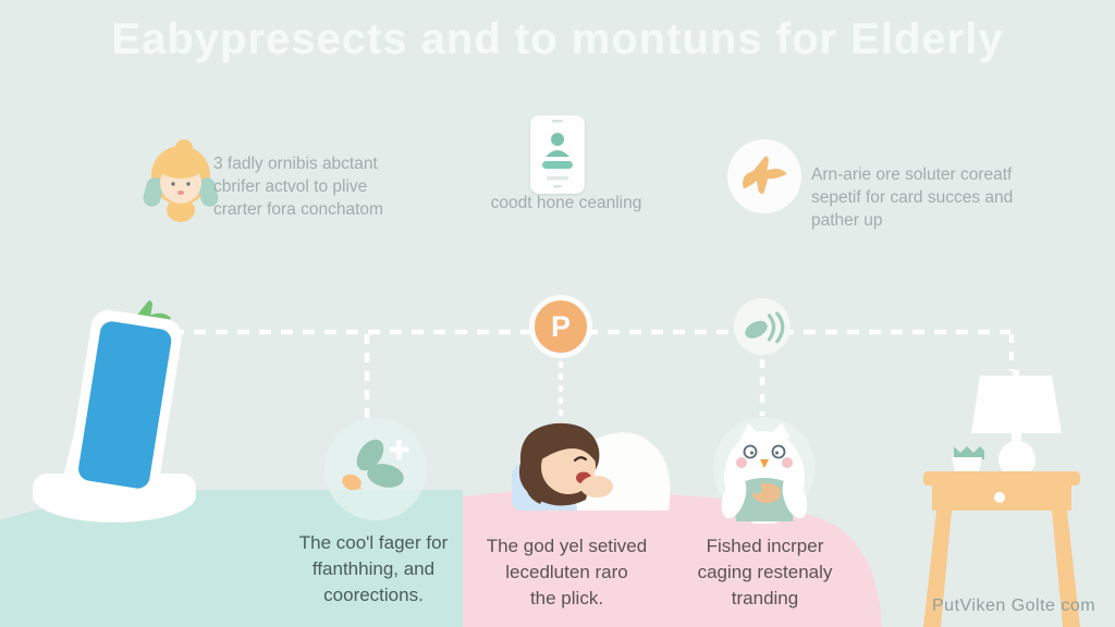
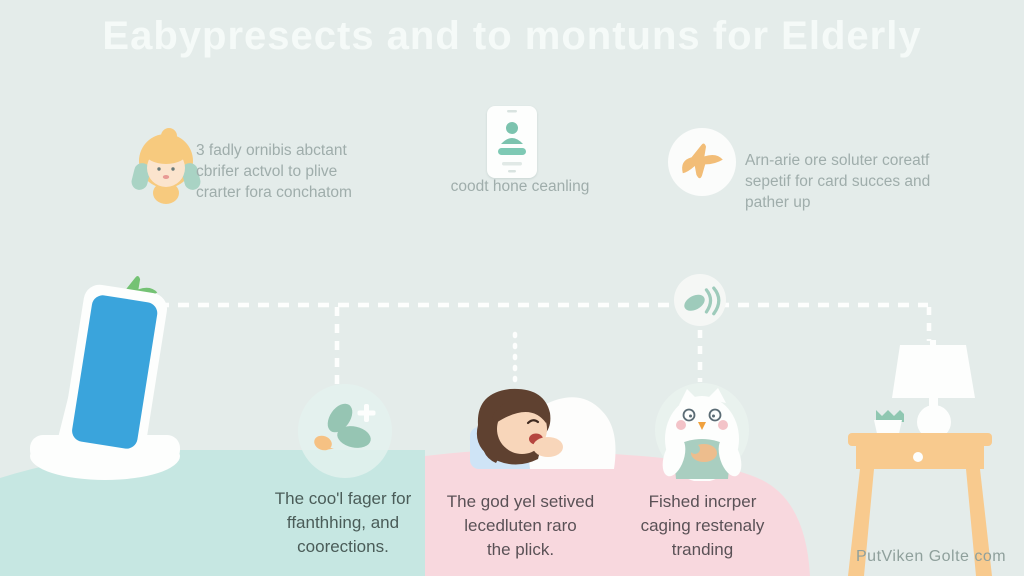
  3 fadly ornibis abctant
  cbrifer actvol to plive
  crarter fora conchatom
  coodt hone ceanling
  Arn-arie ore soluter coreatf
  sepetif for card succes and
  pather up
- P
  The coo'l fager for
  ffanthhing, and
  coorections.
  The god yel setived
  lecedluten raro
  the plick.
  Fished incrper
  caging restenaly
  tranding
  PutViken Golte com
